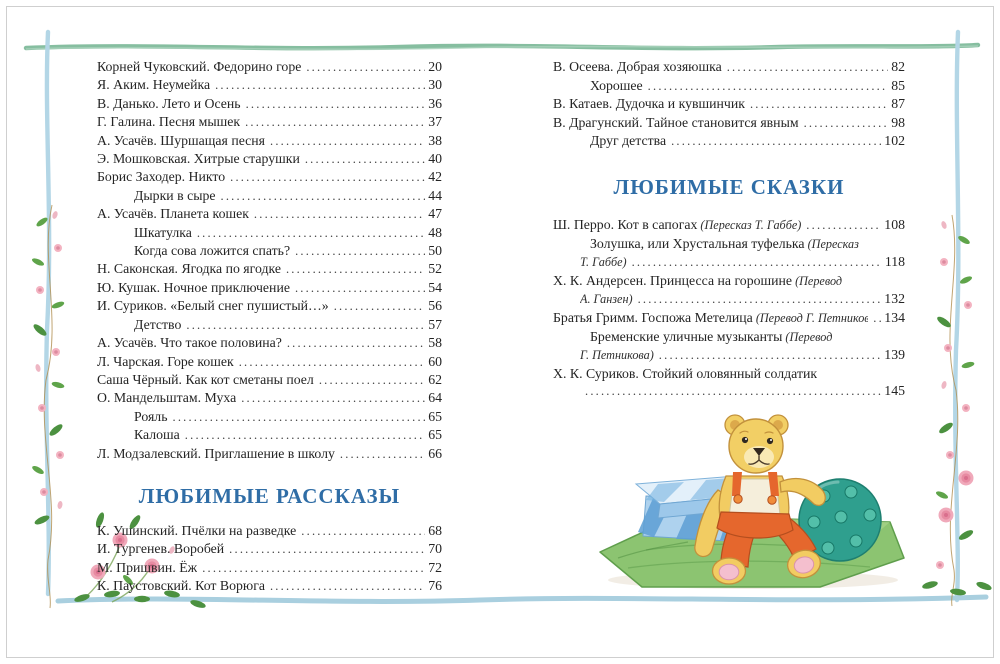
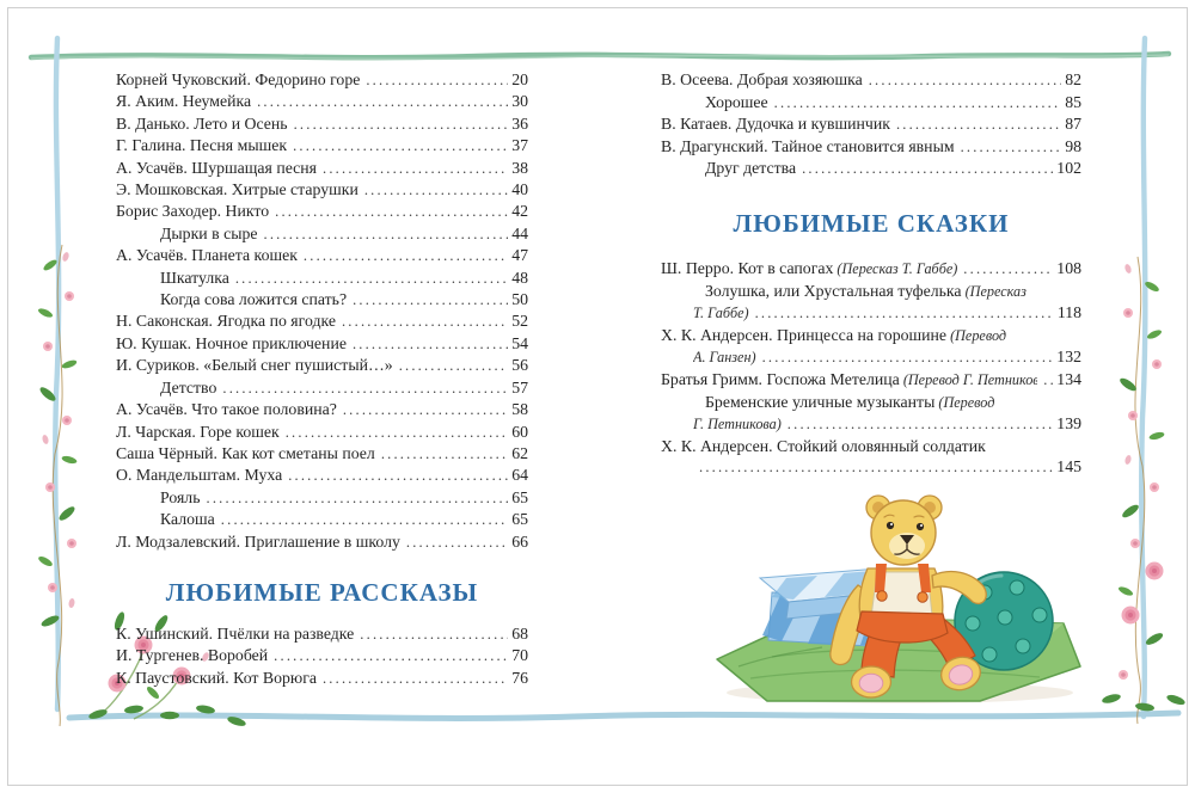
  Корней Чуковский. Федорино горе
  20
  Я. Аким. Неумейка
  30
  В. Данько. Лето и Осень
  36
  Г. Галина. Песня мышек
  37
  А. Усачёв. Шуршащая песня
  38
  Э. Мошковская. Хитрые старушки
  40
  Борис Заходер. Никто
  42
  Дырки в сыре
  44
  А. Усачёв. Планета кошек
  47
  Шкатулка
  48
  Когда сова ложится спать?
  50
  Н. Саконская. Ягодка по ягодке
  52
  Ю. Кушак. Ночное приключение
  54
  И. Суриков. «Белый снег пушистый…»
  56
  Детство
  57
  А. Усачёв. Что такое половина?
  58
  Л. Чарская. Горе кошек
  60
  Саша Чёрный. Как кот сметаны поел
  62
  О. Мандельштам. Муха
  64
  Рояль
  65
  Калоша
  65
  Л. Модзалевский. Приглашение в школу
  66
  ЛЮБИМЫЕ РАССКАЗЫ
  К. Ушинский. Пчёлки на разведке
  68
  И. Тургенев. Воробей
  70
- М. Пришвин. Ёж
- 72
  К. Паустовский. Кот Ворюга
  76
  В. Осеева. Добрая хозяюшка
  82
  Хорошее
  85
  В. Катаев. Дудочка и кувшинчик
  87
  В. Драгунский. Тайное становится явным
  98
  Друг детства
  102
  ЛЮБИМЫЕ СКАЗКИ
  Ш. Перро. Кот в сапогах (Пересказ Т. Габбе)
  108
  Золушка, или Хрустальная туфелька (Пересказ
  Т. Габбе)
  118
  Х. К. Андерсен. Принцесса на горошине (Перевод
  А. Ганзен)
  132
  Братья Гримм. Госпожа Метелица (Перевод Г. Петников
  134
  Бременские уличные музыканты (Перевод
  Г. Петникова)
  139
- Х. К. Суриков. Стойкий оловянный солдатик
+ Х. К. Андерсен. Стойкий оловянный солдатик
  145
